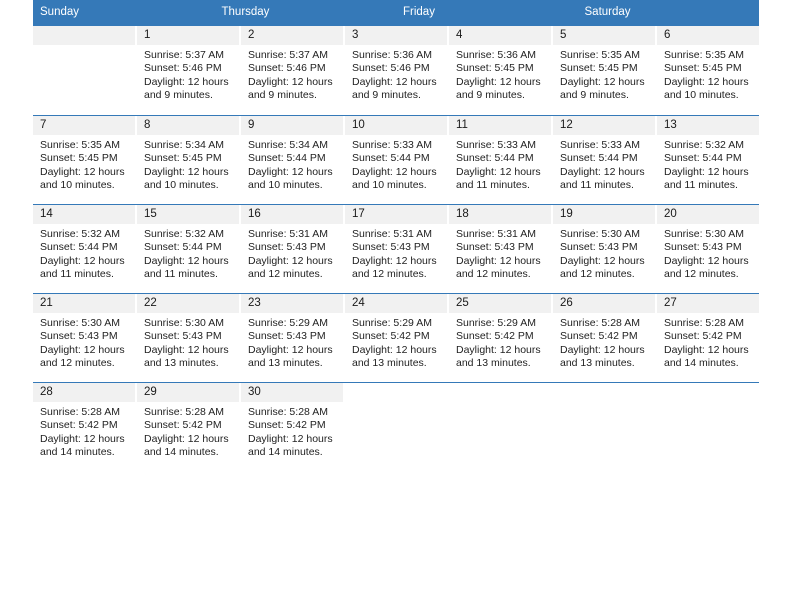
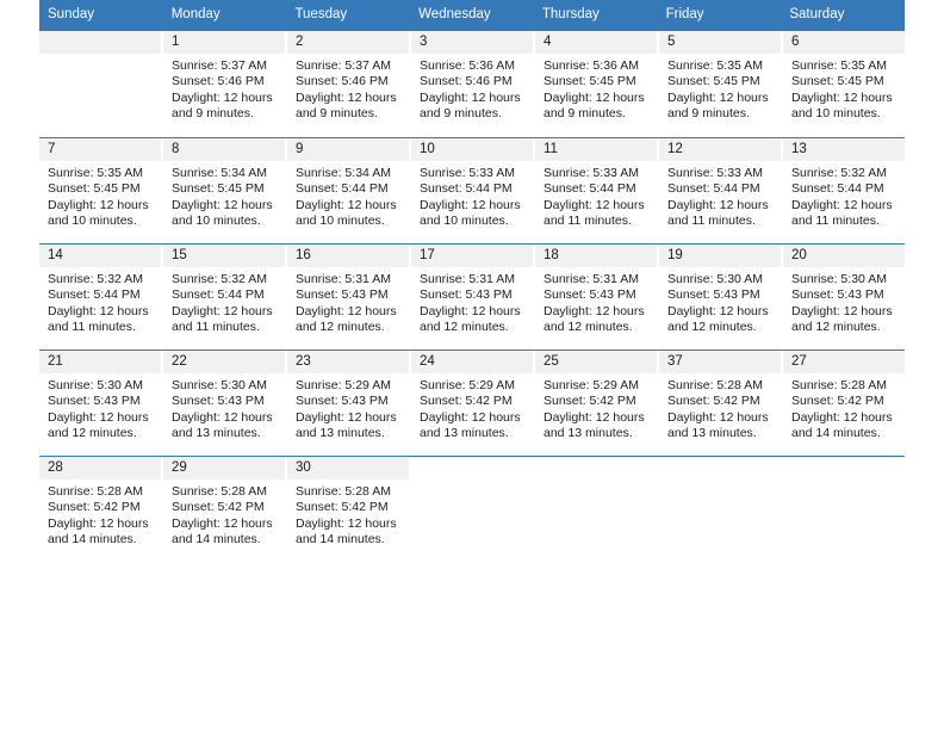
  Sunday
+ Monday
+ Tuesday
+ Wednesday
  Thursday
  Friday
  Saturday
  1
  Sunrise: 5:37 AM
  Sunset: 5:46 PM
  Daylight: 12 hours and 9 minutes.
  2
  Sunrise: 5:37 AM
  Sunset: 5:46 PM
  Daylight: 12 hours and 9 minutes.
  3
  Sunrise: 5:36 AM
  Sunset: 5:46 PM
  Daylight: 12 hours and 9 minutes.
  4
  Sunrise: 5:36 AM
  Sunset: 5:45 PM
  Daylight: 12 hours and 9 minutes.
  5
  Sunrise: 5:35 AM
  Sunset: 5:45 PM
  Daylight: 12 hours and 9 minutes.
  6
  Sunrise: 5:35 AM
  Sunset: 5:45 PM
  Daylight: 12 hours and 10 minutes.
  7
  Sunrise: 5:35 AM
  Sunset: 5:45 PM
  Daylight: 12 hours and 10 minutes.
  8
  Sunrise: 5:34 AM
  Sunset: 5:45 PM
  Daylight: 12 hours and 10 minutes.
  9
  Sunrise: 5:34 AM
  Sunset: 5:44 PM
  Daylight: 12 hours and 10 minutes.
  10
  Sunrise: 5:33 AM
  Sunset: 5:44 PM
  Daylight: 12 hours and 10 minutes.
  11
  Sunrise: 5:33 AM
  Sunset: 5:44 PM
  Daylight: 12 hours and 11 minutes.
  12
  Sunrise: 5:33 AM
  Sunset: 5:44 PM
  Daylight: 12 hours and 11 minutes.
  13
  Sunrise: 5:32 AM
  Sunset: 5:44 PM
  Daylight: 12 hours and 11 minutes.
  14
  Sunrise: 5:32 AM
  Sunset: 5:44 PM
  Daylight: 12 hours and 11 minutes.
  15
  Sunrise: 5:32 AM
  Sunset: 5:44 PM
  Daylight: 12 hours and 11 minutes.
  16
  Sunrise: 5:31 AM
  Sunset: 5:43 PM
  Daylight: 12 hours and 12 minutes.
  17
  Sunrise: 5:31 AM
  Sunset: 5:43 PM
  Daylight: 12 hours and 12 minutes.
  18
  Sunrise: 5:31 AM
  Sunset: 5:43 PM
  Daylight: 12 hours and 12 minutes.
  19
  Sunrise: 5:30 AM
  Sunset: 5:43 PM
  Daylight: 12 hours and 12 minutes.
  20
  Sunrise: 5:30 AM
  Sunset: 5:43 PM
  Daylight: 12 hours and 12 minutes.
  21
  Sunrise: 5:30 AM
  Sunset: 5:43 PM
  Daylight: 12 hours and 12 minutes.
  22
  Sunrise: 5:30 AM
  Sunset: 5:43 PM
  Daylight: 12 hours and 13 minutes.
  23
  Sunrise: 5:29 AM
  Sunset: 5:43 PM
  Daylight: 12 hours and 13 minutes.
  24
  Sunrise: 5:29 AM
  Sunset: 5:42 PM
  Daylight: 12 hours and 13 minutes.
  25
  Sunrise: 5:29 AM
  Sunset: 5:42 PM
  Daylight: 12 hours and 13 minutes.
- 26
+ 37
  Sunrise: 5:28 AM
  Sunset: 5:42 PM
  Daylight: 12 hours and 13 minutes.
  27
  Sunrise: 5:28 AM
  Sunset: 5:42 PM
  Daylight: 12 hours and 14 minutes.
  28
  Sunrise: 5:28 AM
  Sunset: 5:42 PM
  Daylight: 12 hours and 14 minutes.
  29
  Sunrise: 5:28 AM
  Sunset: 5:42 PM
  Daylight: 12 hours and 14 minutes.
  30
  Sunrise: 5:28 AM
  Sunset: 5:42 PM
  Daylight: 12 hours and 14 minutes.
